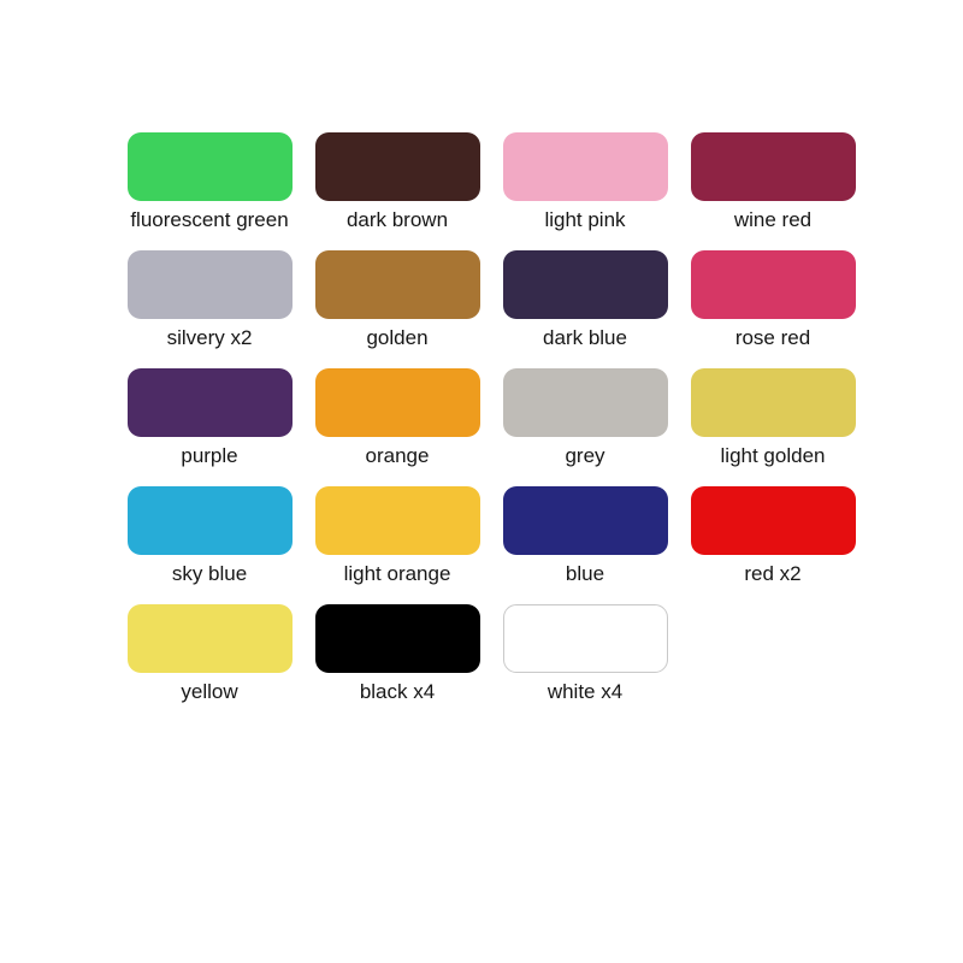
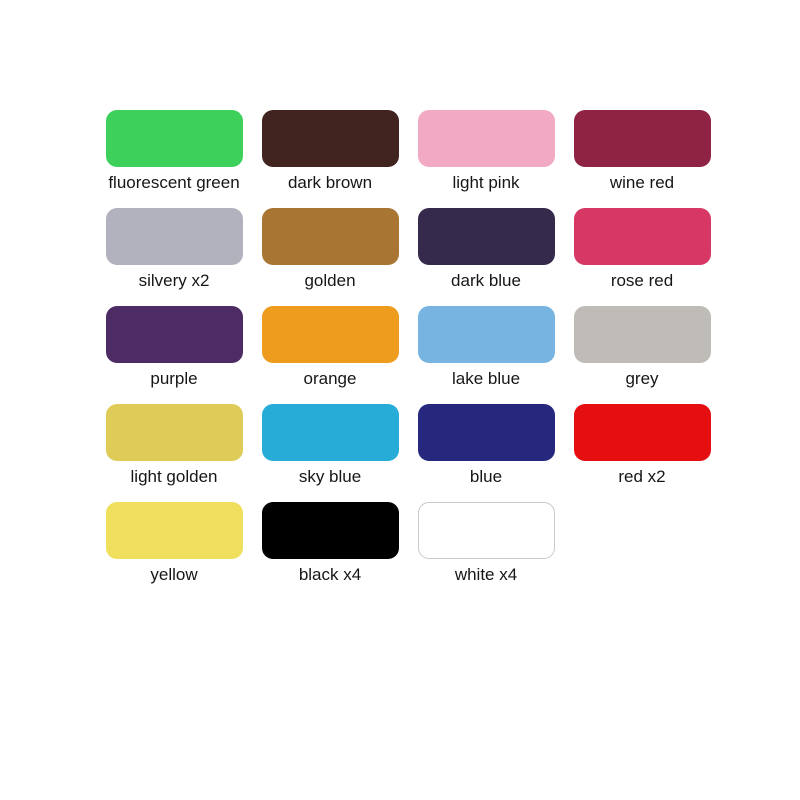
  fluorescent green
  dark brown
  light pink
  wine red
  silvery x2
  golden
  dark blue
  rose red
  purple
  orange
+ lake blue
  grey
  light golden
  sky blue
- light orange
  blue
  red x2
  yellow
  black x4
  white x4
